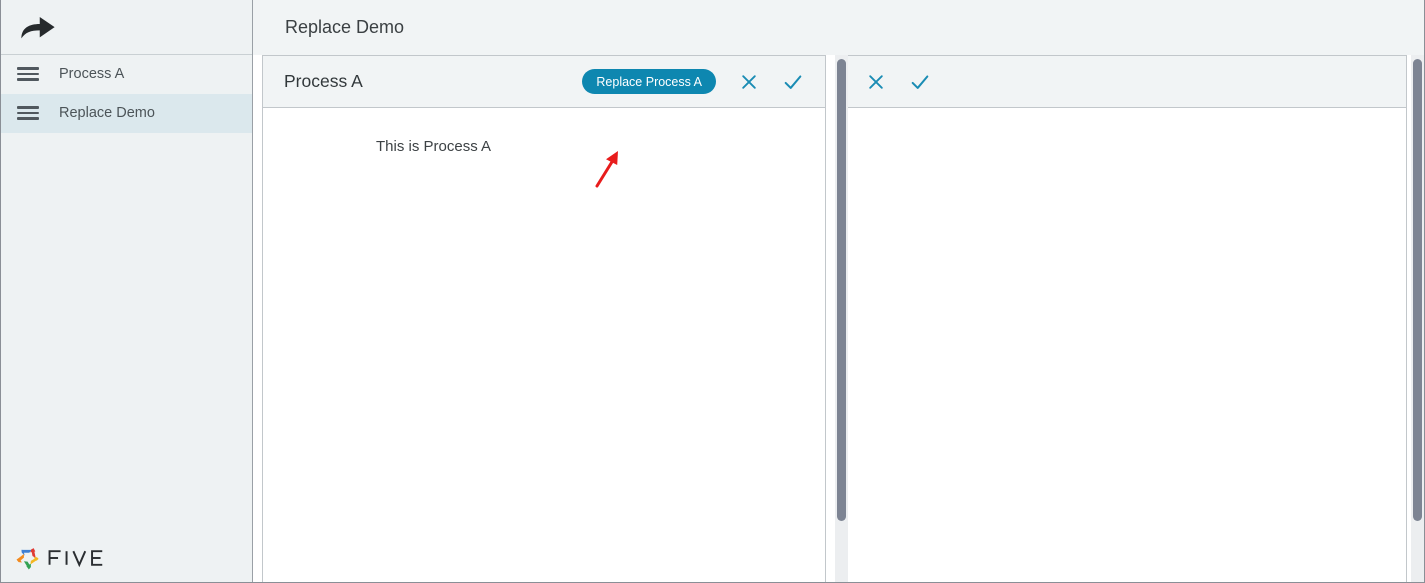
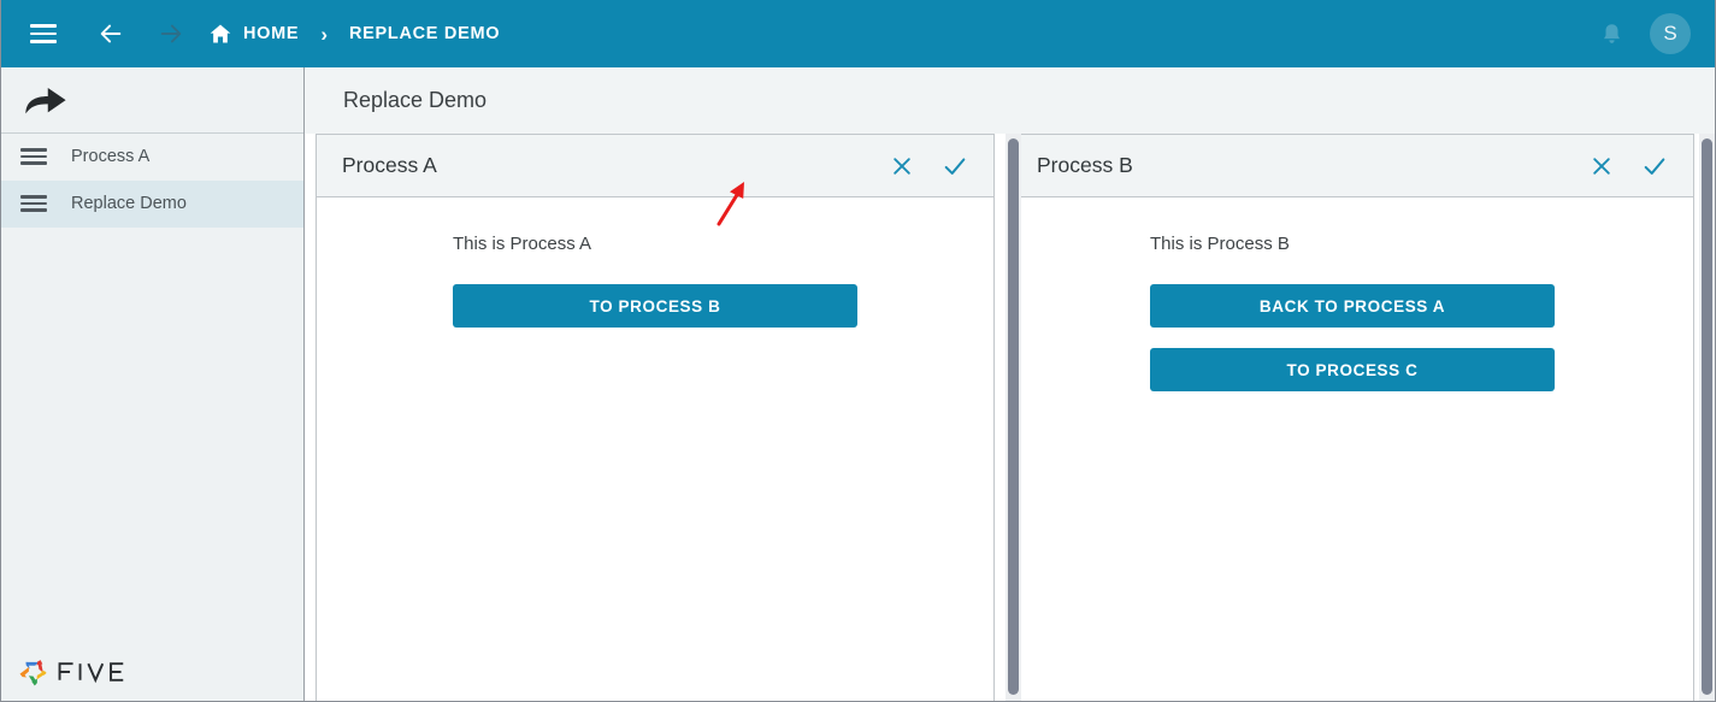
+ HOME
+ ›
+ REPLACE DEMO
+ S
  Process A
  Replace Demo
  Replace Demo
  Process A
- Replace Process A
  This is Process A
+ TO PROCESS B
+ Process B
+ This is Process B
+ BACK TO PROCESS A
+ TO PROCESS C
